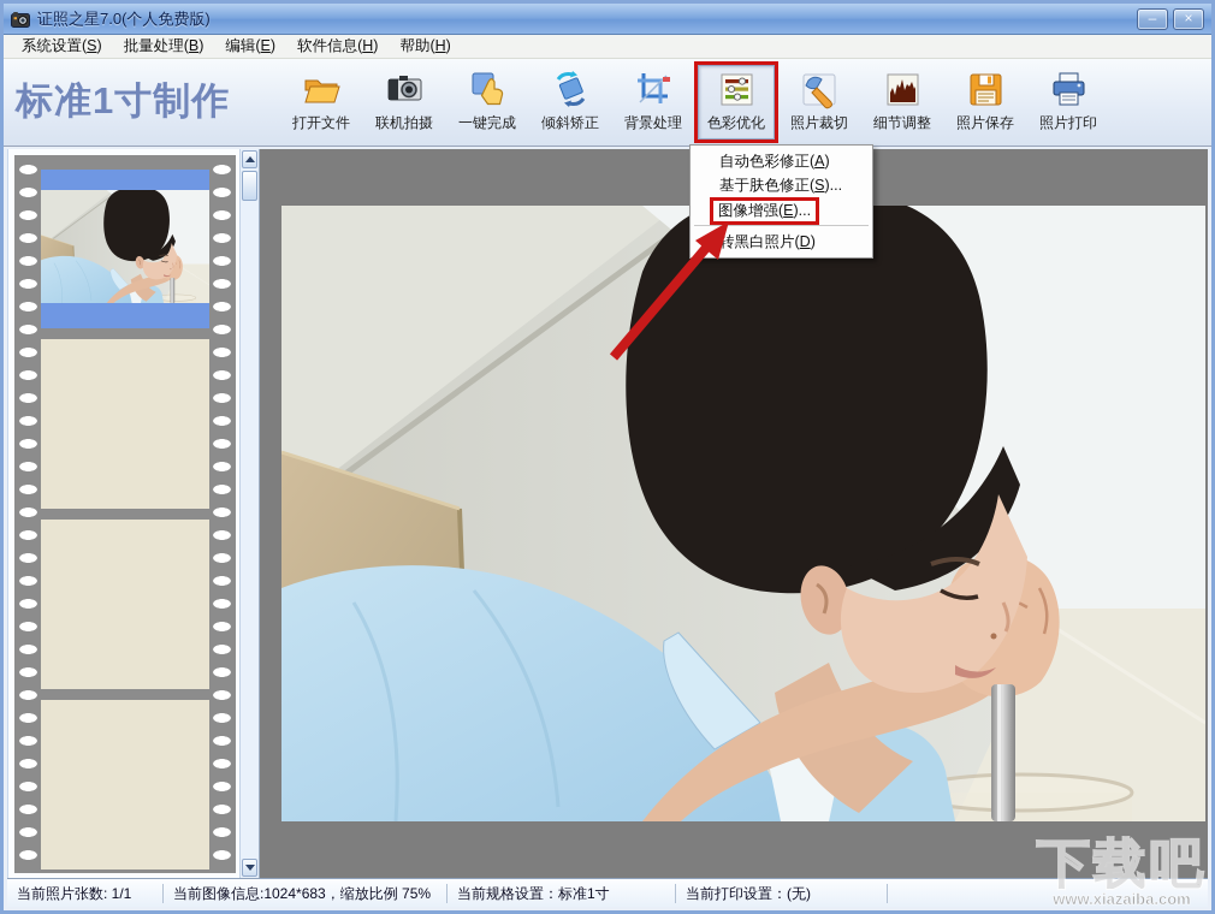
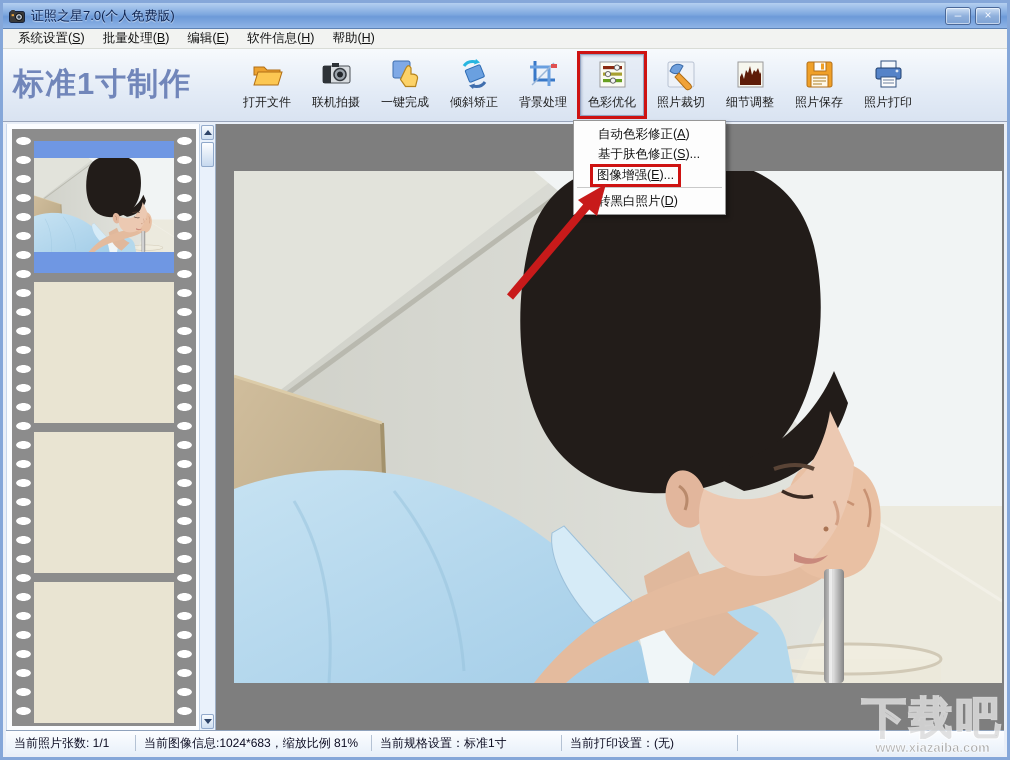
  证照之星7.0(个人免费版)
  –
  ×
  系统设置(S)
  批量处理(B)
  编辑(E)
  软件信息(H)
  帮助(H)
  标准1寸制作
  打开文件
  联机拍摄
  一键完成
  倾斜矫正
  背景处理
  色彩优化
  照片裁切
  细节调整
  照片保存
  照片打印
  自动色彩修正(A)
  基于肤色修正(S)...
  图像增强(E)...
  转黑白照片(D)
  当前照片张数: 1/1
- 当前图像信息:1024*683，缩放比例 75%
+ 当前图像信息:1024*683，缩放比例 81%
  当前规格设置：标准1寸
  当前打印设置：(无)
  下载吧
  www.xiazaiba.com
